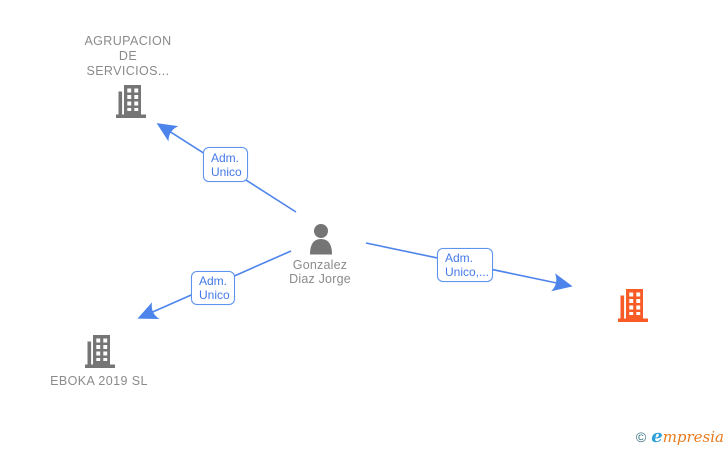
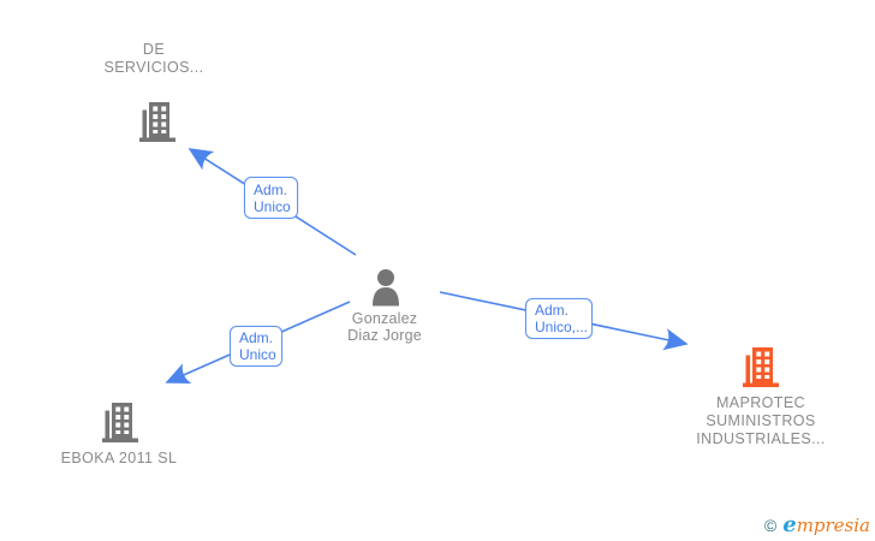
- AGRUPACION
  DE
  SERVICIOS...
  Gonzalez
  Diaz Jorge
- EBOKA 2019 SL
+ EBOKA 2011 SL
+ MAPROTEC
+ SUMINISTROS
+ INDUSTRIALES...
  Adm.
  Unico
  Adm.
  Unico
  Adm.
  Unico,...
  © empresia
